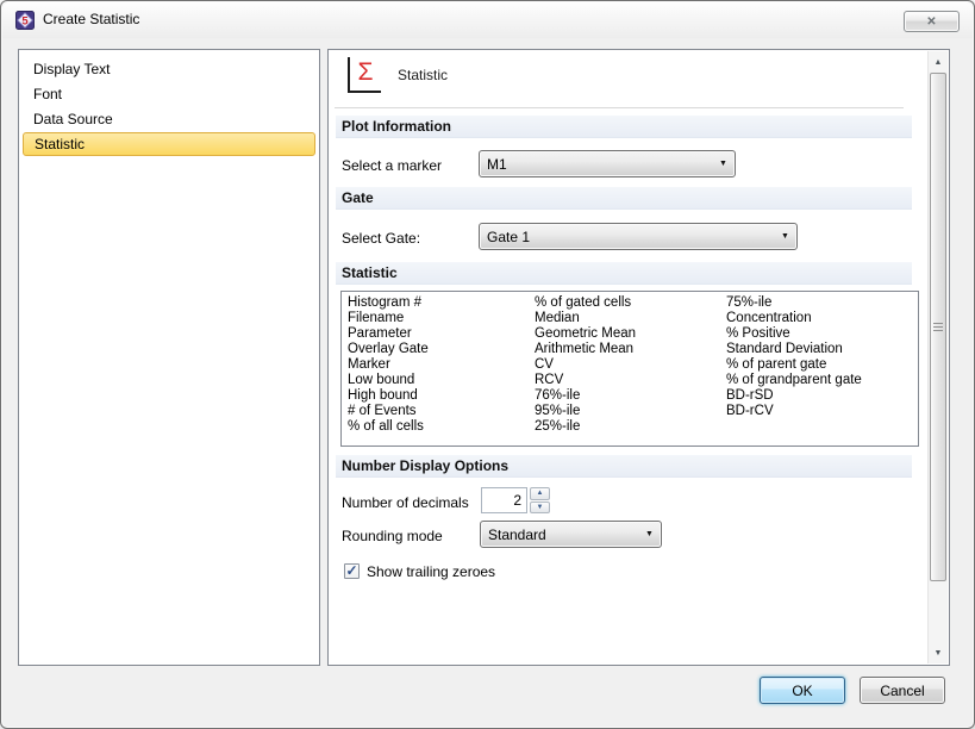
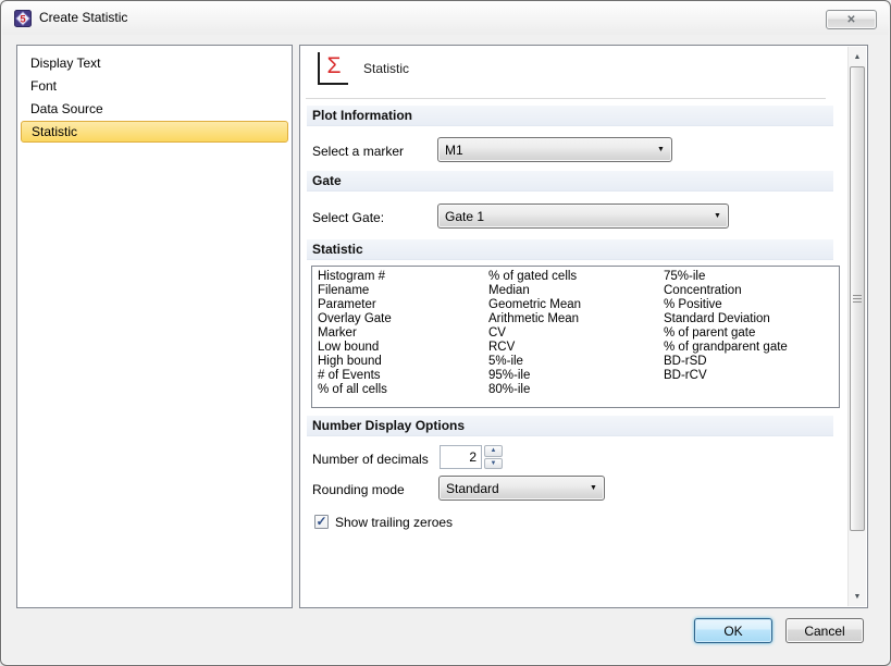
  5
  Create Statistic
  ✕
  Display Text
  Font
  Data Source
  Statistic
  Σ
  Statistic
  Plot Information
  Select a marker
  M1
  Gate
  Select Gate:
  Gate 1
  Statistic
  Histogram #
  Filename
  Parameter
  Overlay Gate
  Marker
  Low bound
  High bound
  # of Events
  % of all cells
  % of gated cells
  Median
  Geometric Mean
  Arithmetic Mean
  CV
  RCV
- 76%-ile
+ 5%-ile
  95%-ile
- 25%-ile
+ 80%-ile
  75%-ile
  Concentration
  % Positive
  Standard Deviation
  % of parent gate
  % of grandparent gate
  BD-rSD
  BD-rCV
  Number Display Options
  Number of decimals
  2
  Rounding mode
  Standard
  ✓
  Show trailing zeroes
  OK
  Cancel
